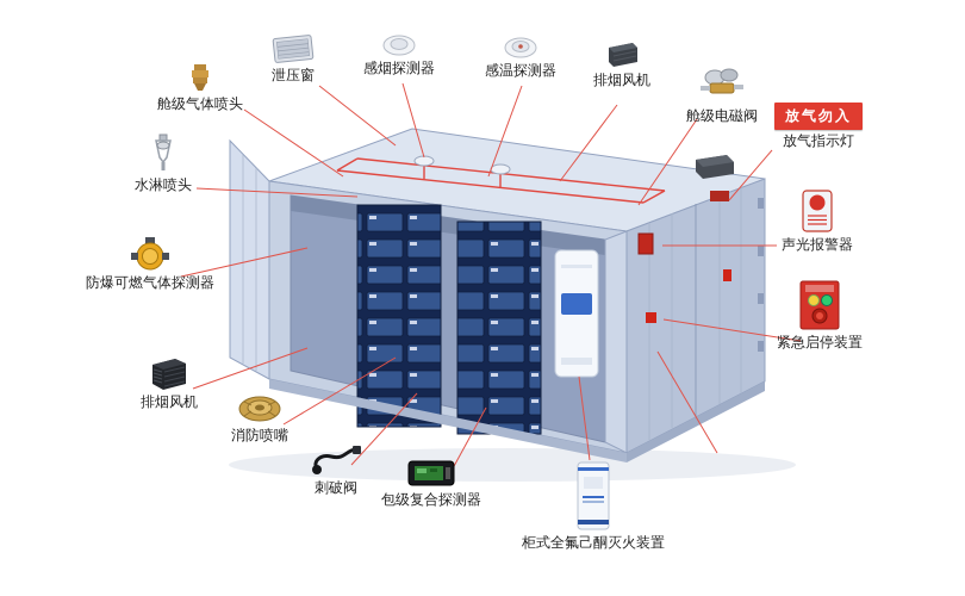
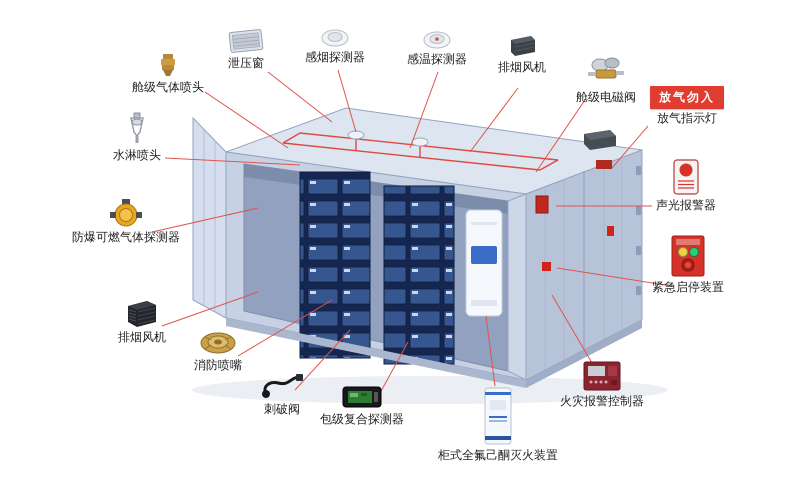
  泄压窗
  感烟探测器
  感温探测器
  排烟风机
  舱级电磁阀
  舱级气体喷头
  水淋喷头
  防爆可燃气体探测器
  排烟风机
  消防喷嘴
  刺破阀
  包级复合探测器
  柜式全氟己酮灭火装置
+ 火灾报警控制器
  放气勿入
  放气指示灯
  声光报警器
  紧急启停装置
